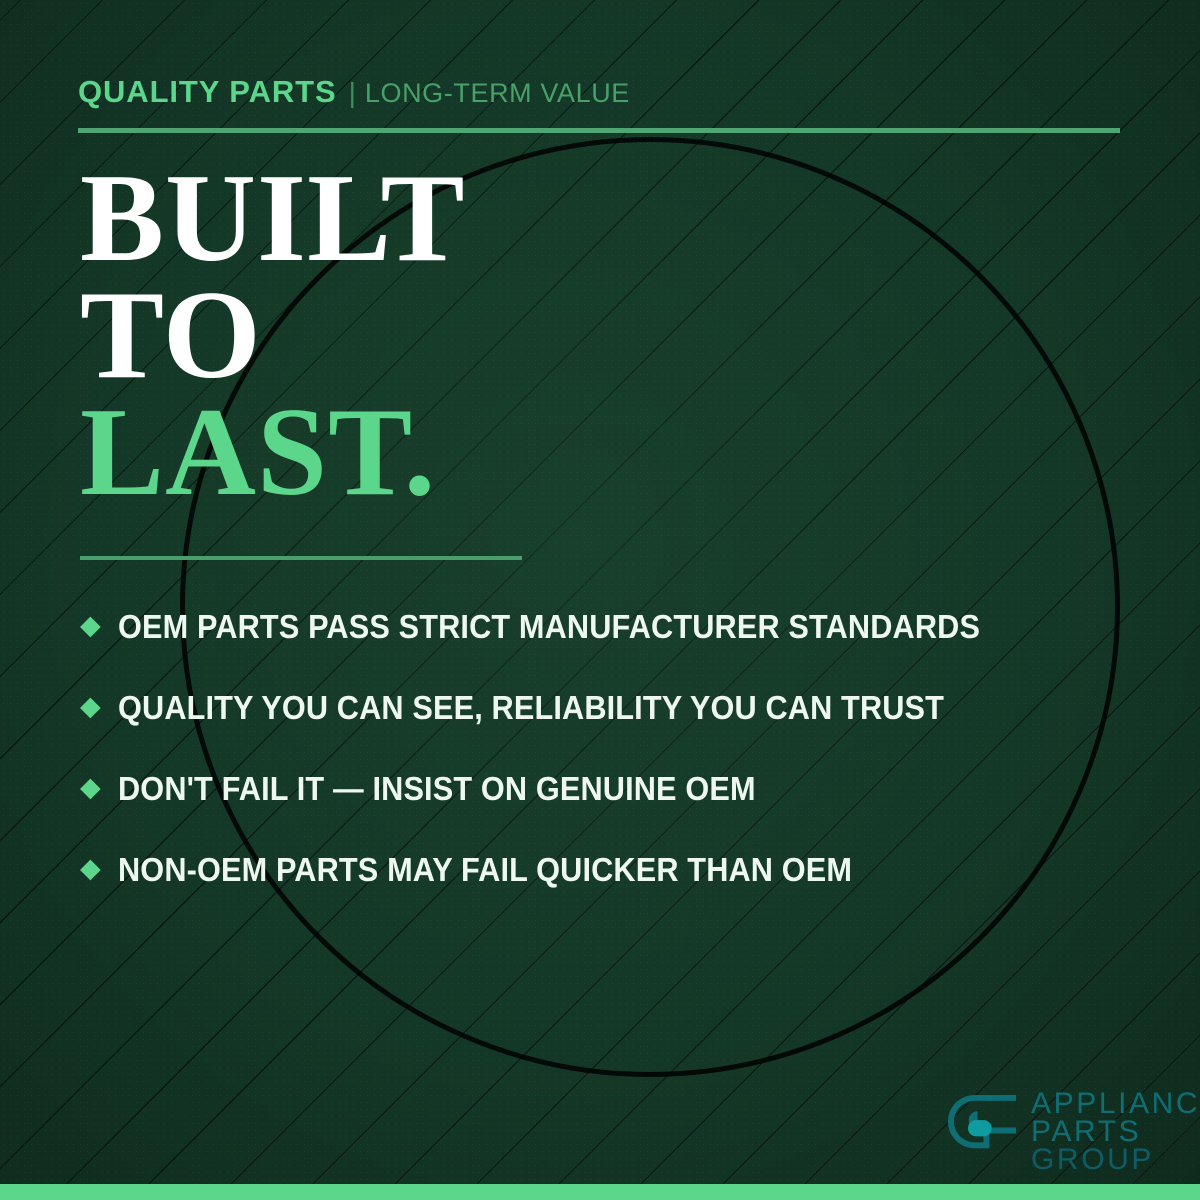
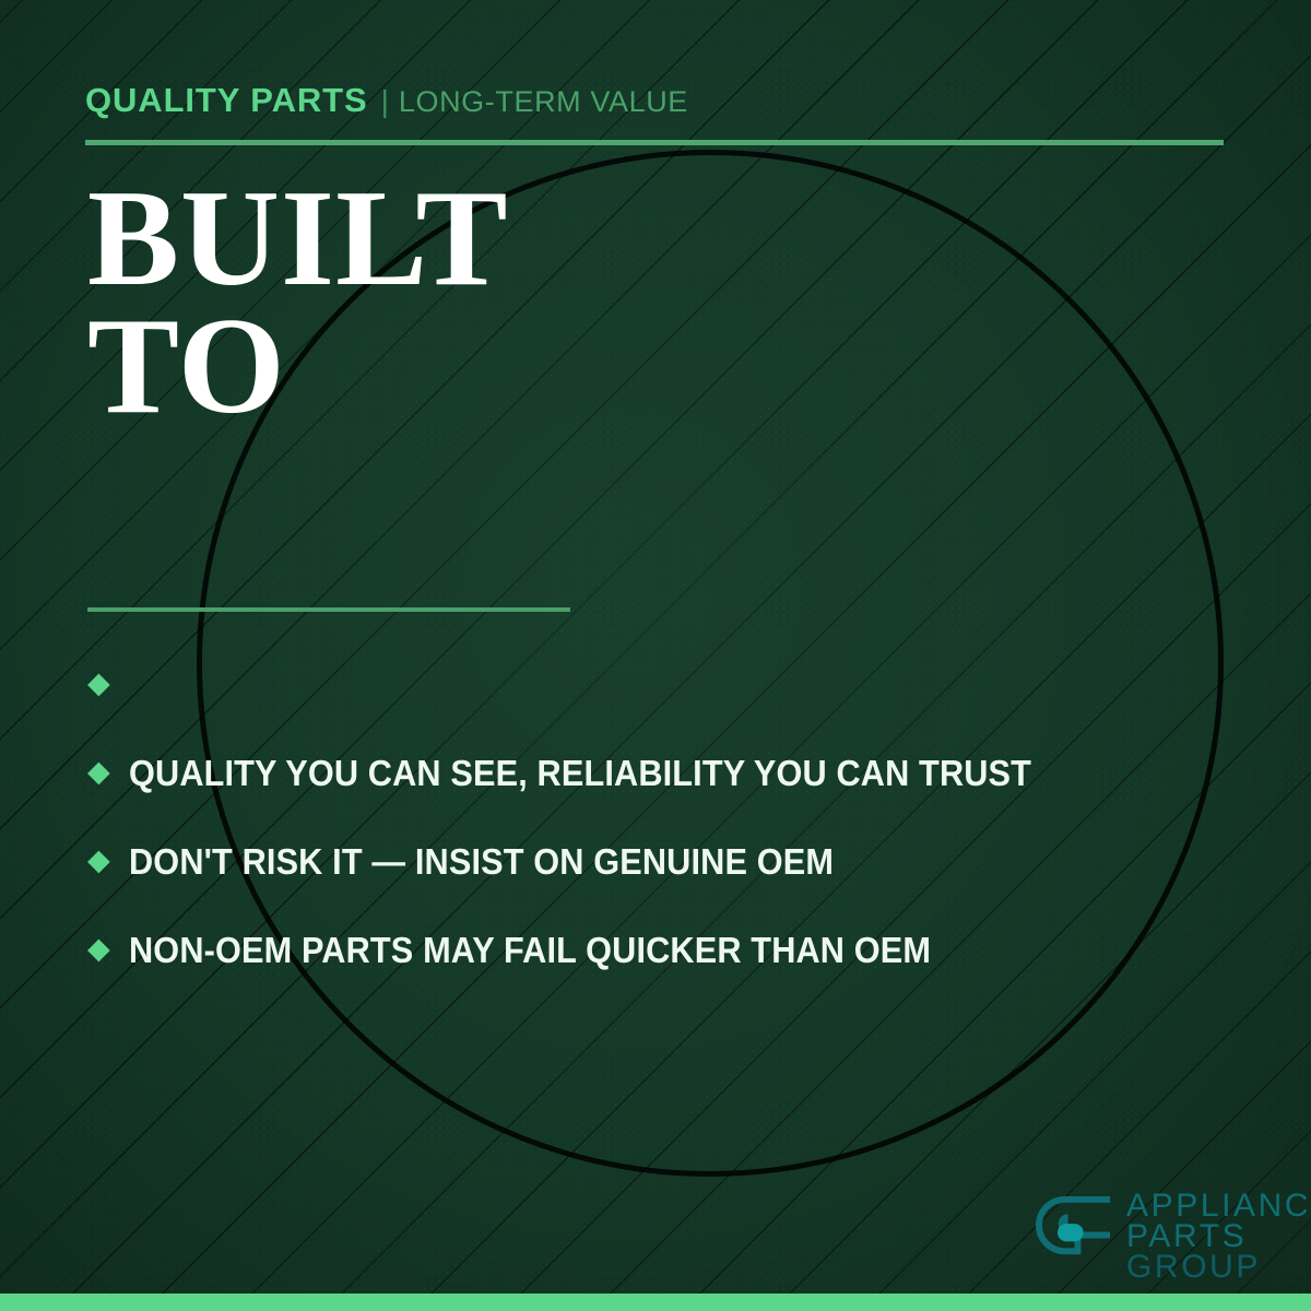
  QUALITY PARTS
  |
  LONG-TERM VALUE
  BUILT
  TO
- LAST.
  ◆
- OEM PARTS PASS STRICT MANUFACTURER STANDARDS
  ◆
  QUALITY YOU CAN SEE, RELIABILITY YOU CAN TRUST
  ◆
- DON'T FAIL IT — INSIST ON GENUINE OEM
+ DON'T RISK IT — INSIST ON GENUINE OEM
  ◆
  NON-OEM PARTS MAY FAIL QUICKER THAN OEM
  APPLIANC
  PARTS
  GROUP
